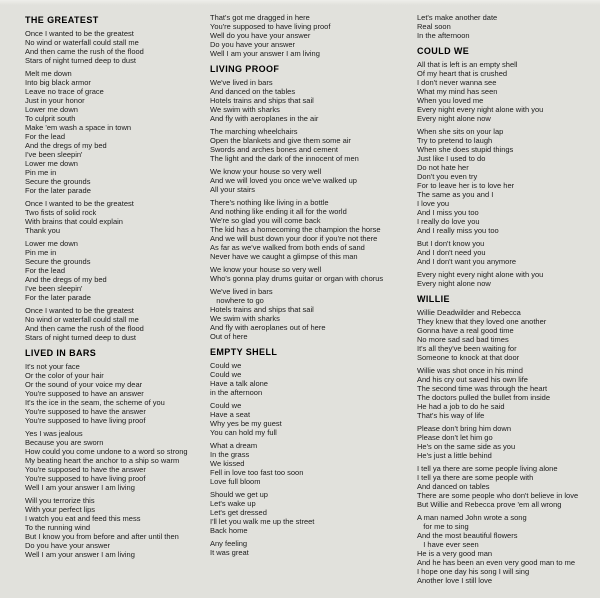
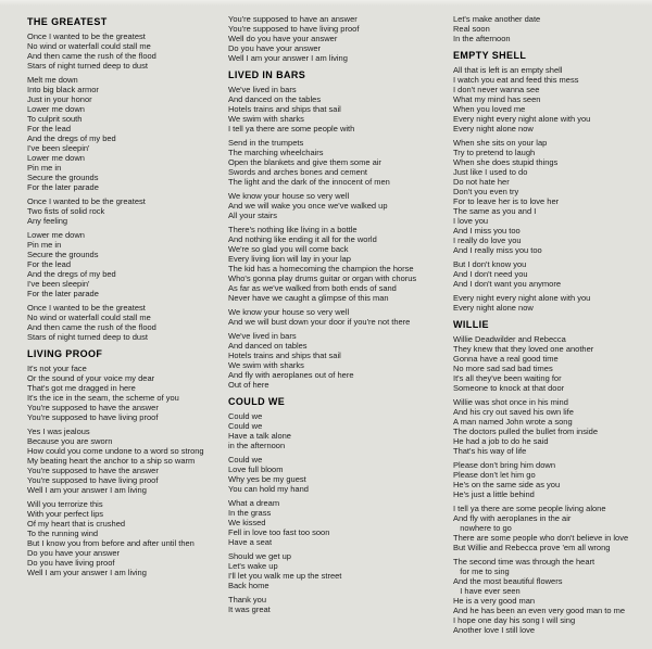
  THE GREATEST
  Once I wanted to be the greatest
  No wind or waterfall could stall me
  And then came the rush of the flood
  Stars of night turned deep to dust
  Melt me down
  Into big black armor
- Leave no trace of grace
  Just in your honor
  Lower me down
  To culprit south
- Make 'em wash a space in town
  For the lead
  And the dregs of my bed
  I've been sleepin'
  Lower me down
  Pin me in
  Secure the grounds
  For the later parade
  Once I wanted to be the greatest
  Two fists of solid rock
- With brains that could explain
- Thank you
+ Any feeling
  Lower me down
  Pin me in
  Secure the grounds
  For the lead
  And the dregs of my bed
  I've been sleepin'
  For the later parade
  Once I wanted to be the greatest
  No wind or waterfall could stall me
  And then came the rush of the flood
  Stars of night turned deep to dust
- LIVED IN BARS
+ LIVING PROOF
  It's not your face
- Or the color of your hair
  Or the sound of your voice my dear
- You're supposed to have an answer
+ That's got me dragged in here
  It's the ice in the seam, the scheme of you
  You're supposed to have the answer
  You're supposed to have living proof
  Yes I was jealous
  Because you are sworn
  How could you come undone to a word so strong
  My beating heart the anchor to a ship so warm
  You're supposed to have the answer
  You're supposed to have living proof
  Well I am your answer I am living
  Will you terrorize this
  With your perfect lips
- I watch you eat and feed this mess
+ Of my heart that is crushed
  To the running wind
  But I know you from before and after until then
  Do you have your answer
+ Do you have living proof
  Well I am your answer I am living
- That's got me dragged in here
+ You're supposed to have an answer
  You're supposed to have living proof
  Well do you have your answer
  Do you have your answer
  Well I am your answer I am living
- LIVING PROOF
+ LIVED IN BARS
  We've lived in bars
  And danced on the tables
  Hotels trains and ships that sail
  We swim with sharks
- And fly with aeroplanes in the air
+ I tell ya there are some people with
+ Send in the trumpets
  The marching wheelchairs
  Open the blankets and give them some air
  Swords and arches bones and cement
  The light and the dark of the innocent of men
  We know your house so very well
- And we will loved you once we've walked up
+ And we will wake you once we've walked up
  All your stairs
  There's nothing like living in a bottle
  And nothing like ending it all for the world
  We're so glad you will come back
+ Every living lion will lay in your lap
  The kid has a homecoming the champion the horse
- And we will bust down your door if you're not there
+ Who's gonna play drums guitar or organ with chorus
  As far as we've walked from both ends of sand
  Never have we caught a glimpse of this man
  We know your house so very well
- Who's gonna play drums guitar or organ with chorus
+ And we will bust down your door if you're not there
  We've lived in bars
- nowhere to go
+ And danced on tables
  Hotels trains and ships that sail
  We swim with sharks
  And fly with aeroplanes out of here
  Out of here
- EMPTY SHELL
+ COULD WE
  Could we
  Could we
  Have a talk alone
  in the afternoon
  Could we
- Have a seat
+ Love full bloom
  Why yes be my guest
- You can hold my full
+ You can hold my hand
  What a dream
  In the grass
  We kissed
  Fell in love too fast too soon
- Love full bloom
+ Have a seat
  Should we get up
  Let's wake up
- Let's get dressed
  I'll let you walk me up the street
  Back home
- Any feeling
+ Thank you
  It was great
  Let's make another date
  Real soon
  In the afternoon
- COULD WE
+ EMPTY SHELL
  All that is left is an empty shell
- Of my heart that is crushed
+ I watch you eat and feed this mess
  I don't never wanna see
  What my mind has seen
  When you loved me
  Every night every night alone with you
  Every night alone now
  When she sits on your lap
  Try to pretend to laugh
  When she does stupid things
  Just like I used to do
  Do not hate her
  Don't you even try
  For to leave her is to love her
  The same as you and I
  I love you
  And I miss you too
  I really do love you
  And I really miss you too
  But I don't know you
  And I don't need you
  And I don't want you anymore
  Every night every night alone with you
  Every night alone now
  WILLIE
  Willie Deadwilder and Rebecca
  They knew that they loved one another
  Gonna have a real good time
  No more sad sad bad times
  It's all they've been waiting for
  Someone to knock at that door
  Willie was shot once in his mind
  And his cry out saved his own life
- The second time was through the heart
+ A man named John wrote a song
  The doctors pulled the bullet from inside
  He had a job to do he said
  That's his way of life
  Please don't bring him down
  Please don't let him go
  He's on the same side as you
  He's just a little behind
  I tell ya there are some people living alone
- I tell ya there are some people with
+ And fly with aeroplanes in the air
- And danced on tables
+ nowhere to go
  There are some people who don't believe in love
  But Willie and Rebecca prove 'em all wrong
- A man named John wrote a song
+ The second time was through the heart
  for me to sing
  And the most beautiful flowers
  I have ever seen
  He is a very good man
  And he has been an even very good man to me
  I hope one day his song I will sing
  Another love I still love
